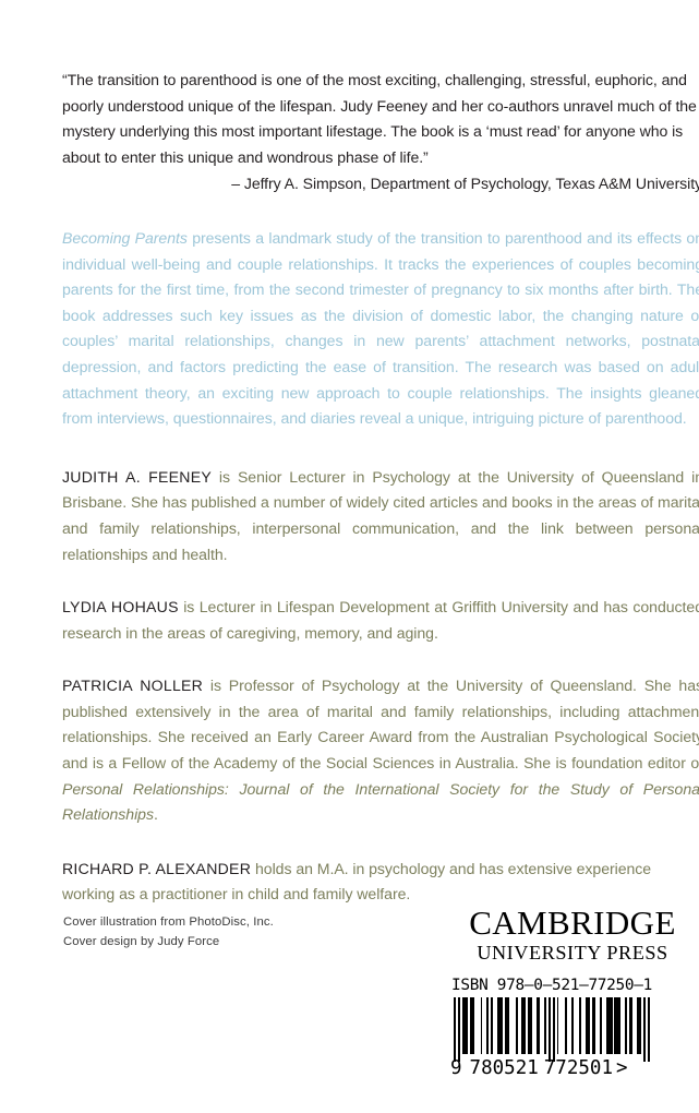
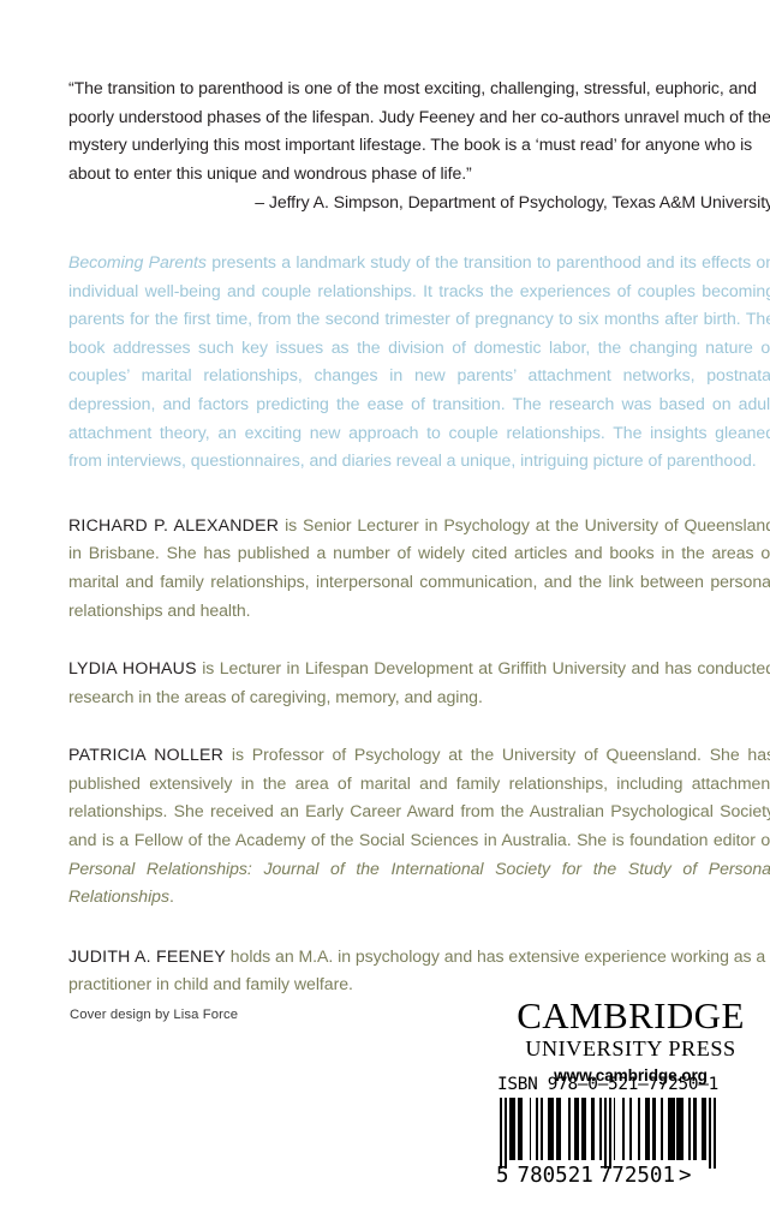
- “The transition to parenthood is one of the most exciting, challenging, stressful, euphoric, and poorly understood unique of the lifespan. Judy Feeney and her co-authors unravel much of the mystery underlying this most important lifestage. The book is a ‘must read’ for anyone who is about to enter this unique and wondrous phase of life.”
+ “The transition to parenthood is one of the most exciting, challenging, stressful, euphoric, and poorly understood phases of the lifespan. Judy Feeney and her co-authors unravel much of the mystery underlying this most important lifestage. The book is a ‘must read’ for anyone who is about to enter this unique and wondrous phase of life.”
  – Jeffry A. Simpson, Department of Psychology, Texas A&M Universit
  Becoming Parents presents a landmark study of the transition to parenthood and its effects o individual well-being and couple relationships. It tracks the experiences of couples becomin parents for the first time, from the second trimester of pregnancy to six months after birth. Th book addresses such key issues as the division of domestic labor, the changing nature o couples’ marital relationships, changes in new parents’ attachment networks, postnata depression, and factors predicting the ease of transition. The research was based on adul attachment theory, an exciting new approach to couple relationships. The insights gleane from interviews, questionnaires, and diaries reveal a unique, intriguing picture of parenthood.
- JUDITH A. FEENEY is Senior Lecturer in Psychology at the University of Queensland i Brisbane. She has published a number of widely cited articles and books in the areas of marita and family relationships, interpersonal communication, and the link between persona relationships and health.
+ RICHARD P. ALEXANDER is Senior Lecturer in Psychology at the University of Queenslan in Brisbane. She has published a number of widely cited articles and books in the areas o marital and family relationships, interpersonal communication, and the link between persona relationships and health.
  LYDIA HOHAUS is Lecturer in Lifespan Development at Griffith University and has conducte research in the areas of caregiving, memory, and aging.
  PATRICIA NOLLER is Professor of Psychology at the University of Queensland. She ha published extensively in the area of marital and family relationships, including attachmen relationships. She received an Early Career Award from the Australian Psychological Societ and is a Fellow of the Academy of the Social Sciences in Australia. She is foundation editor o Personal Relationships: Journal of the International Society for the Study of Persona Relationships.
- RICHARD P. ALEXANDER holds an M.A. in psychology and has extensive experience working as a practitioner in child and family welfare.
+ JUDITH A. FEENEY holds an M.A. in psychology and has extensive experience working as a practitioner in child and family welfare.
- Cover illustration from PhotoDisc, Inc.
- Cover design by Judy Force
+ Cover design by Lisa Force
  CAMBRIDGE
  UNIVERSITY PRESS
+ www.cambridge.org
  ISBN 978–0–521–77250–1
- 9 780521 772501 >
+ 5 780521 772501 >
